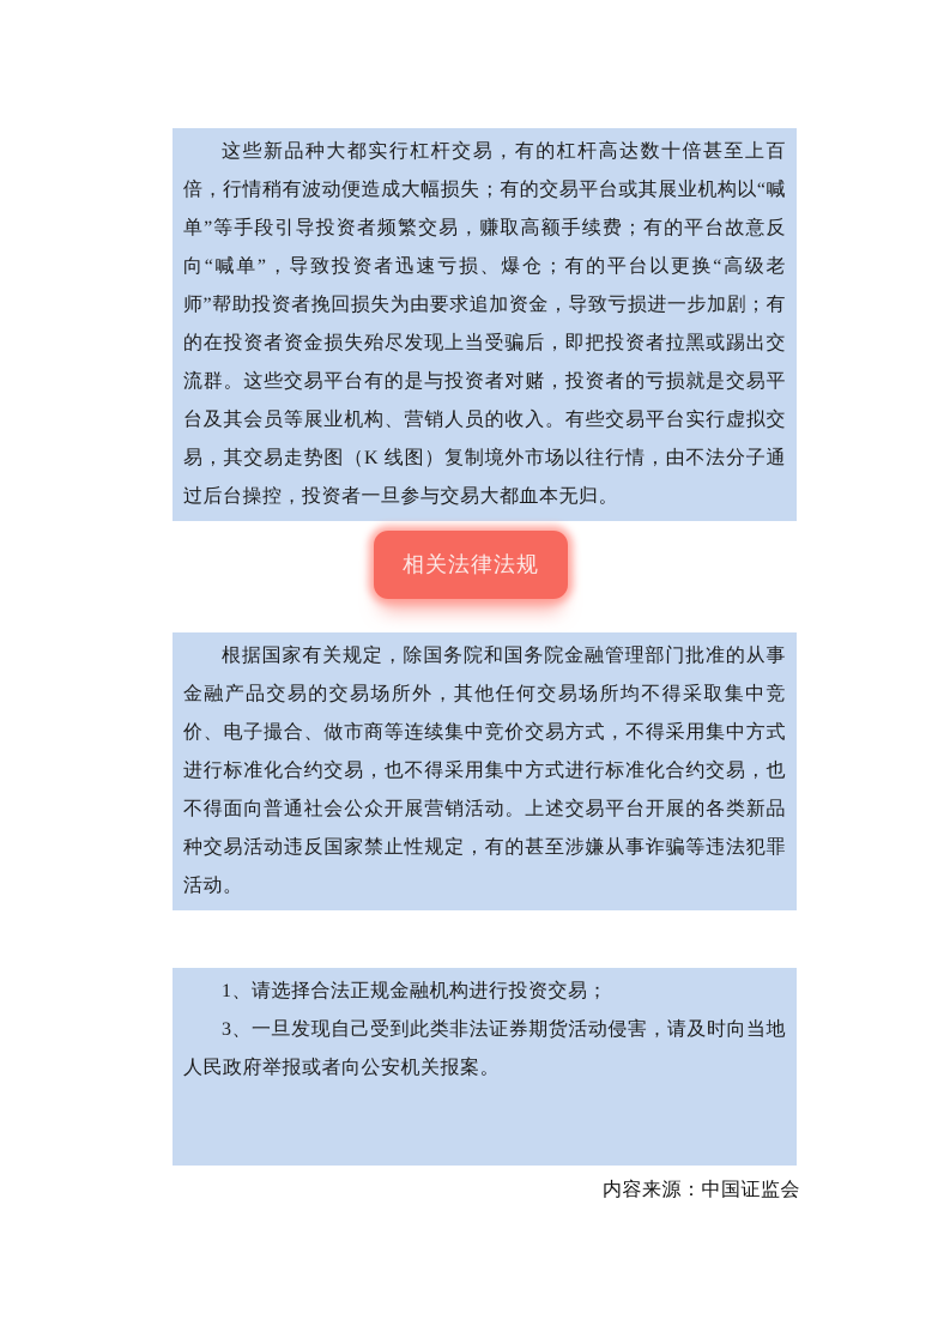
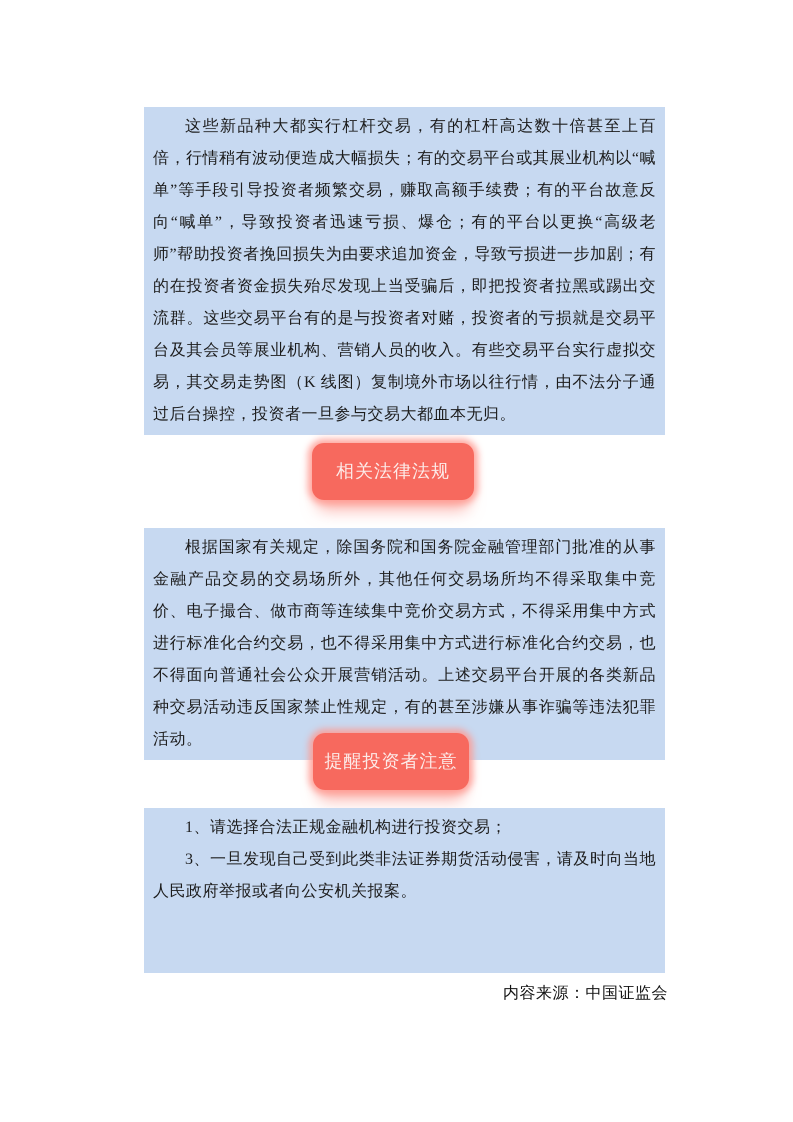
  这些新品种大都实行杠杆交易，有的杠杆高达数十倍甚至上百倍，行情稍有波动便造成大幅损失；有的交易平台或其展业机构以“喊单”等手段引导投资者频繁交易，赚取高额手续费；有的平台故意反向“喊单”，导致投资者迅速亏损、爆仓；有的平台以更换“高级老师”帮助投资者挽回损失为由要求追加资金，导致亏损进一步加剧；有的在投资者资金损失殆尽发现上当受骗后，即把投资者拉黑或踢出交流群。这些交易平台有的是与投资者对赌，投资者的亏损就是交易平台及其会员等展业机构、营销人员的收入。有些交易平台实行虚拟交易，其交易走势图（K 线图）复制境外市场以往行情，由不法分子通过后台操控，投资者一旦参与交易大都血本无归。
  相关法律法规
  根据国家有关规定，除国务院和国务院金融管理部门批准的从事金融产品交易的交易场所外，其他任何交易场所均不得采取集中竞价、电子撮合、做市商等连续集中竞价交易方式，不得采用集中方式进行标准化合约交易，也不得采用集中方式进行标准化合约交易，也不得面向普通社会公众开展营销活动。上述交易平台开展的各类新品种交易活动违反国家禁止性规定，有的甚至涉嫌从事诈骗等违法犯罪活动。
+ 提醒投资者注意
  1、请选择合法正规金融机构进行投资交易；
  3、一旦发现自己受到此类非法证券期货活动侵害，请及时向当地人民政府举报或者向公安机关报案。
  内容来源：中国证监会
